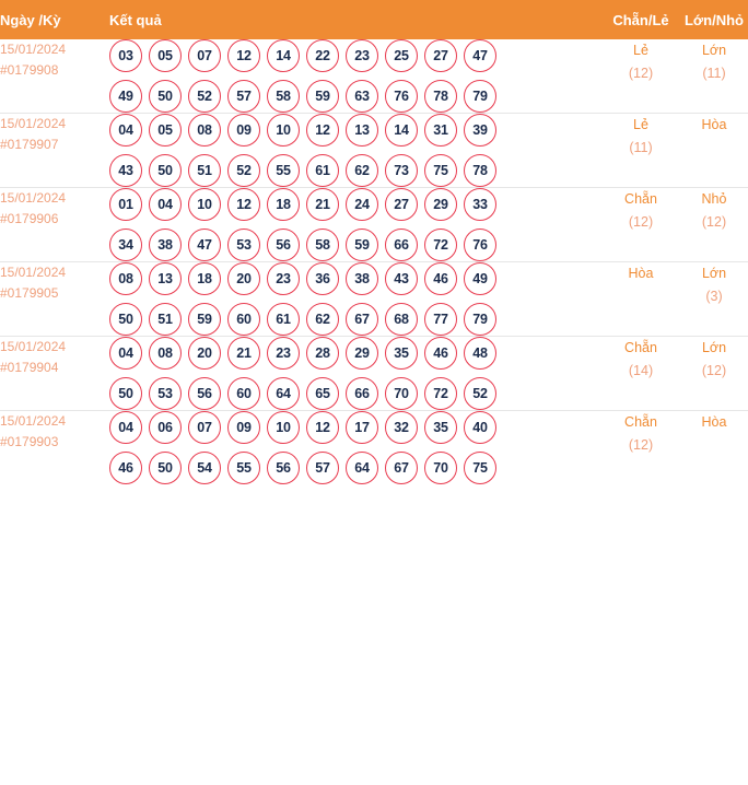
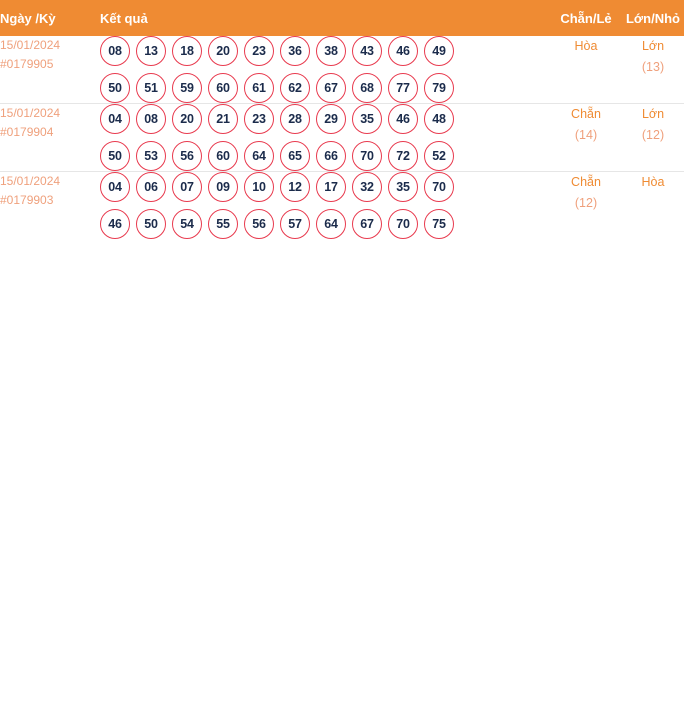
  Ngày /Kỳ	Kết quả	Chẵn/Lẻ	Lớn/Nhỏ
- 15/01/2024#0179908	03 05 07 12 14 22 23 25 27 4749 50 52 57 58 59 63 76 78 79	Lẻ(12)	Lớn(11)
- 15/01/2024#0179907	04 05 08 09 10 12 13 14 31 3943 50 51 52 55 61 62 73 75 78	Lẻ(11)	Hòa
- 15/01/2024#0179906	01 04 10 12 18 21 24 27 29 3334 38 47 53 56 58 59 66 72 76	Chẵn(12)	Nhỏ(12)
- 15/01/2024#0179905	08 13 18 20 23 36 38 43 46 4950 51 59 60 61 62 67 68 77 79	Hòa	Lớn(3)
+ 15/01/2024#0179905	08 13 18 20 23 36 38 43 46 4950 51 59 60 61 62 67 68 77 79	Hòa	Lớn(13)
  15/01/2024#0179904	04 08 20 21 23 28 29 35 46 4850 53 56 60 64 65 66 70 72 52	Chẵn(14)	Lớn(12)
- 15/01/2024#0179903	04 06 07 09 10 12 17 32 35 4046 50 54 55 56 57 64 67 70 75	Chẵn(12)	Hòa
+ 15/01/2024#0179903	04 06 07 09 10 12 17 32 35 7046 50 54 55 56 57 64 67 70 75	Chẵn(12)	Hòa
